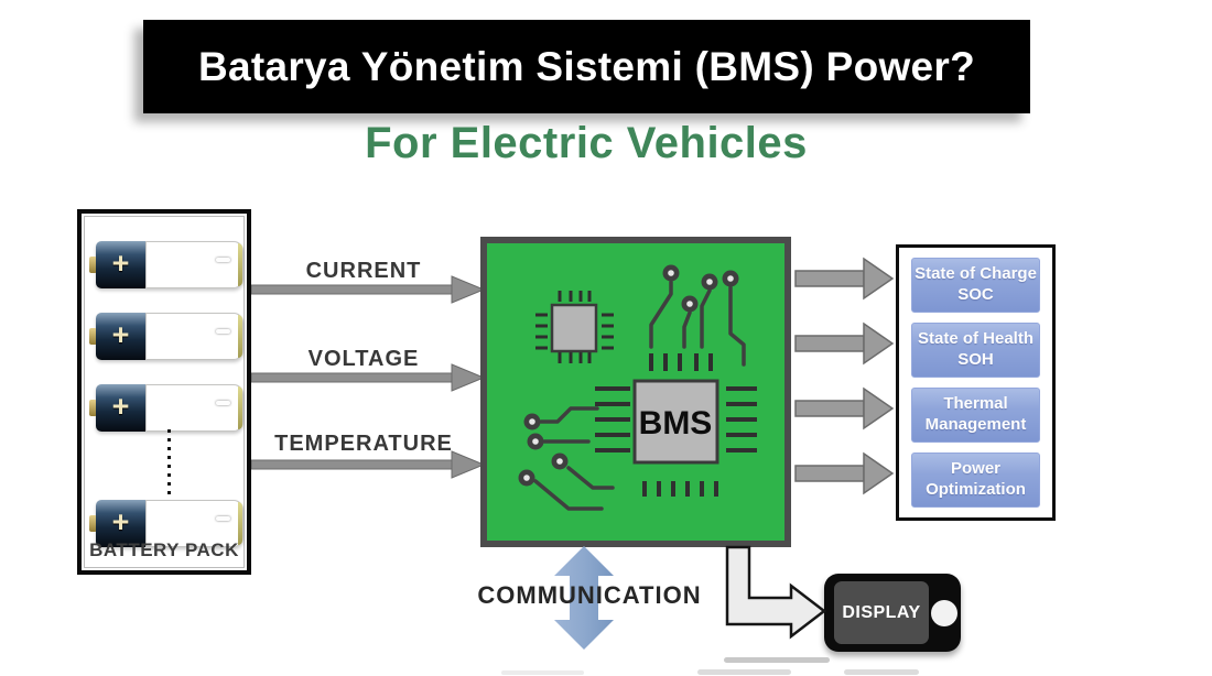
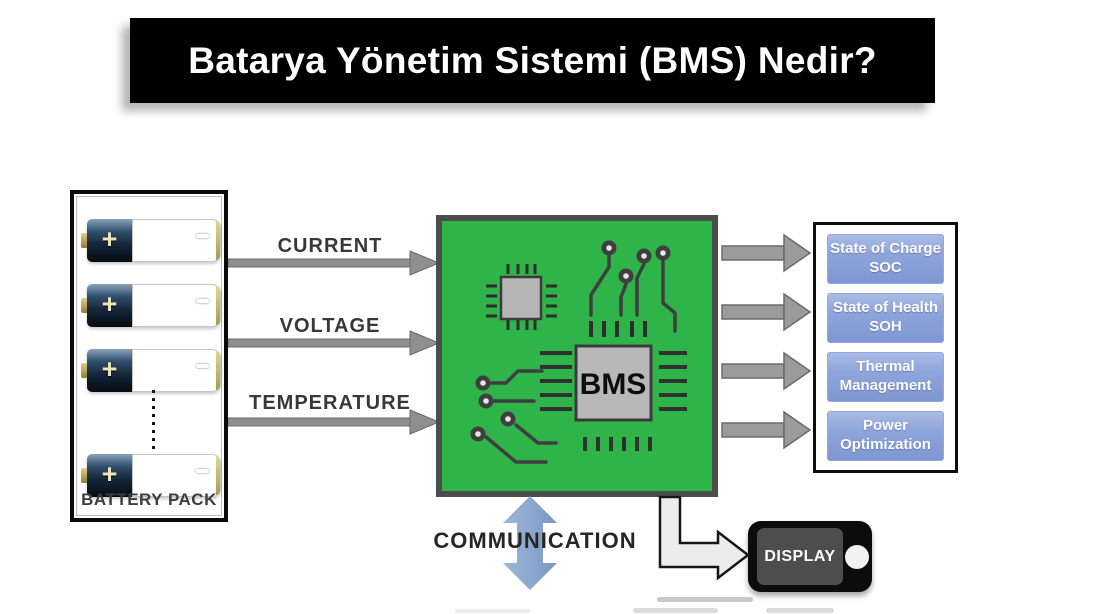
- Batarya Yönetim Sistemi (BMS) Power?
+ Batarya Yönetim Sistemi (BMS) Nedir?
- For Electric Vehicles
  +
  +
  +
  +
  BATTERY PACK
  CURRENT
  VOLTAGE
  TEMPERATURE
  BMS
  State of Charge
  SOC
  State of Health
  SOH
  Thermal
  Management
  Power
  Optimization
  COMMUNICATION
  DISPLAY
